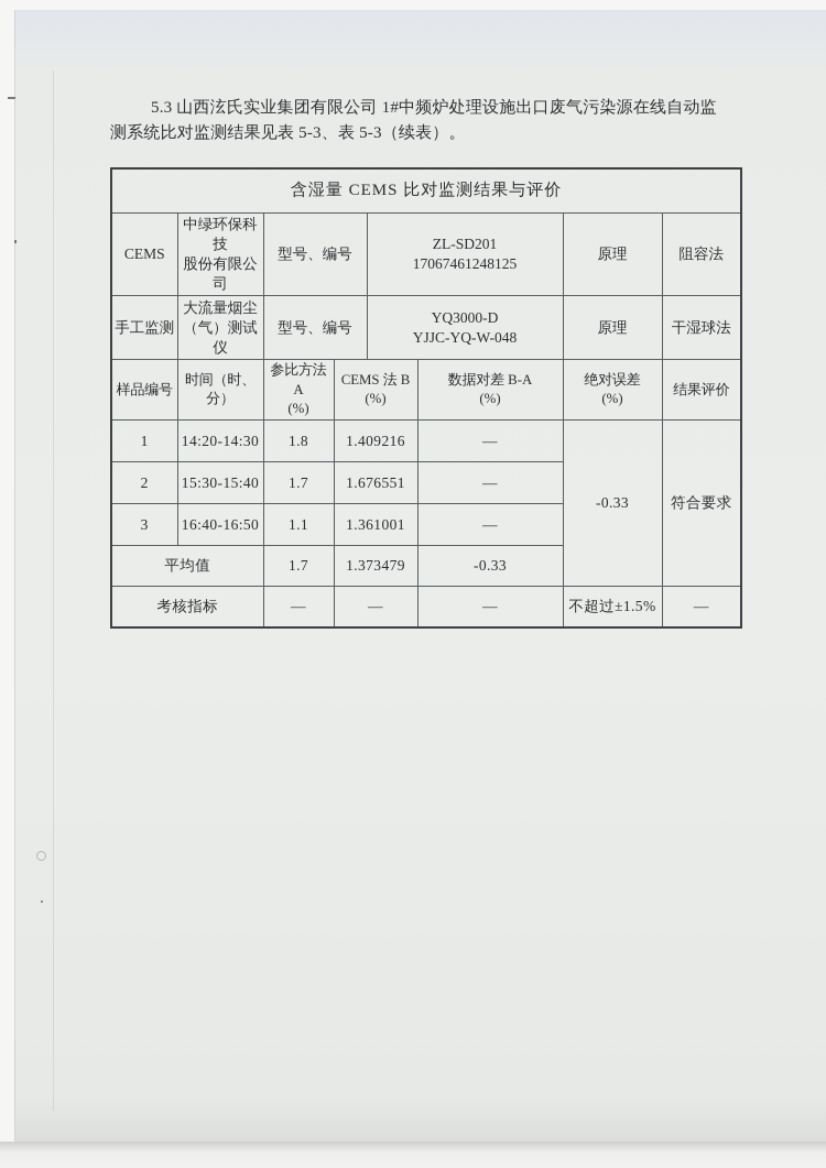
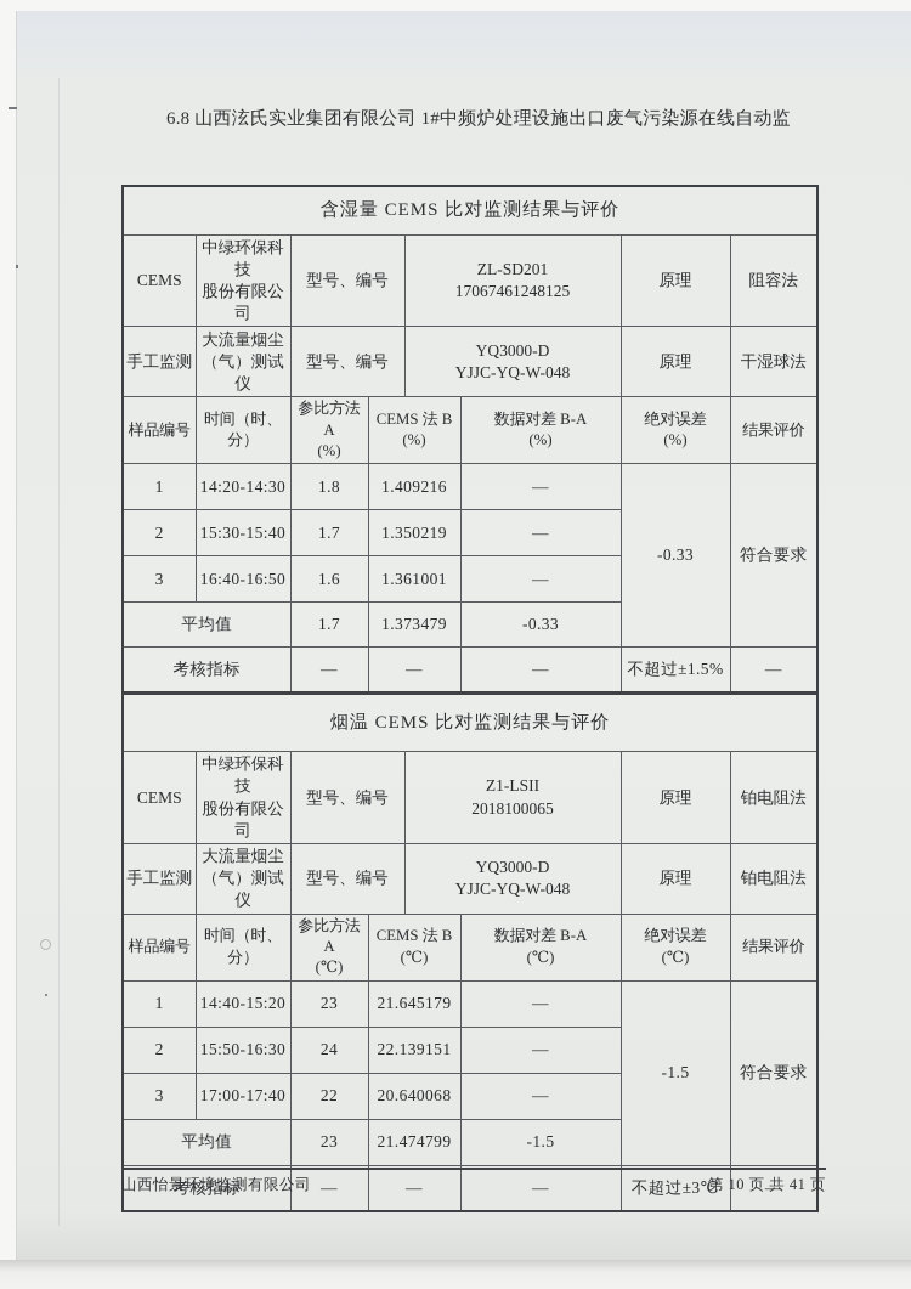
- 5.3 山西泫氏实业集团有限公司 1#中频炉处理设施出口废气污染源在线自动监
+ 6.8 山西泫氏实业集团有限公司 1#中频炉处理设施出口废气污染源在线自动监
- 测系统比对监测结果见表 5-3、表 5-3（续表）。
  含湿量 CEMS 比对监测结果与评价
  CEMS	中绿环保科技 股份有限公司	型号、编号	ZL-SD201 17067461248125	原理	阻容法
  手工监测	大流量烟尘 （气）测试仪	型号、编号	YQ3000-D YJJC-YQ-W-048	原理	干湿球法
  样品编号	时间（时、分）	参比方法 A (%)	CEMS 法 B (%)	数据对差 B-A (%)	绝对误差 (%)	结果评价
  1	14:20-14:30	1.8	1.409216	—	-0.33	符合要求
- 2	15:30-15:40	1.7	1.676551	—
+ 2	15:30-15:40	1.7	1.350219	—
- 3	16:40-16:50	1.1	1.361001	—
+ 3	16:40-16:50	1.6	1.361001	—
  平均值	1.7	1.373479	-0.33
  考核指标	—	—	—	不超过±1.5%	—
+ 烟温 CEMS 比对监测结果与评价
+ CEMS	中绿环保科技 股份有限公司	型号、编号	Z1-LSII 2018100065	原理	铂电阻法
+ 手工监测	大流量烟尘 （气）测试仪	型号、编号	YQ3000-D YJJC-YQ-W-048	原理	铂电阻法
+ 样品编号	时间（时、分）	参比方法 A (℃)	CEMS 法 B (℃)	数据对差 B-A (℃)	绝对误差 (℃)	结果评价
+ 1	14:40-15:20	23	21.645179	—	-1.5	符合要求
+ 2	15:50-16:30	24	22.139151	—
+ 3	17:00-17:40	22	20.640068	—
+ 平均值	23	21.474799	-1.5
+ 考核指标	—	—	—	不超过±3℃	—
+ 山西怡景环境监测有限公司
+ 第 10 页 共 41 页
